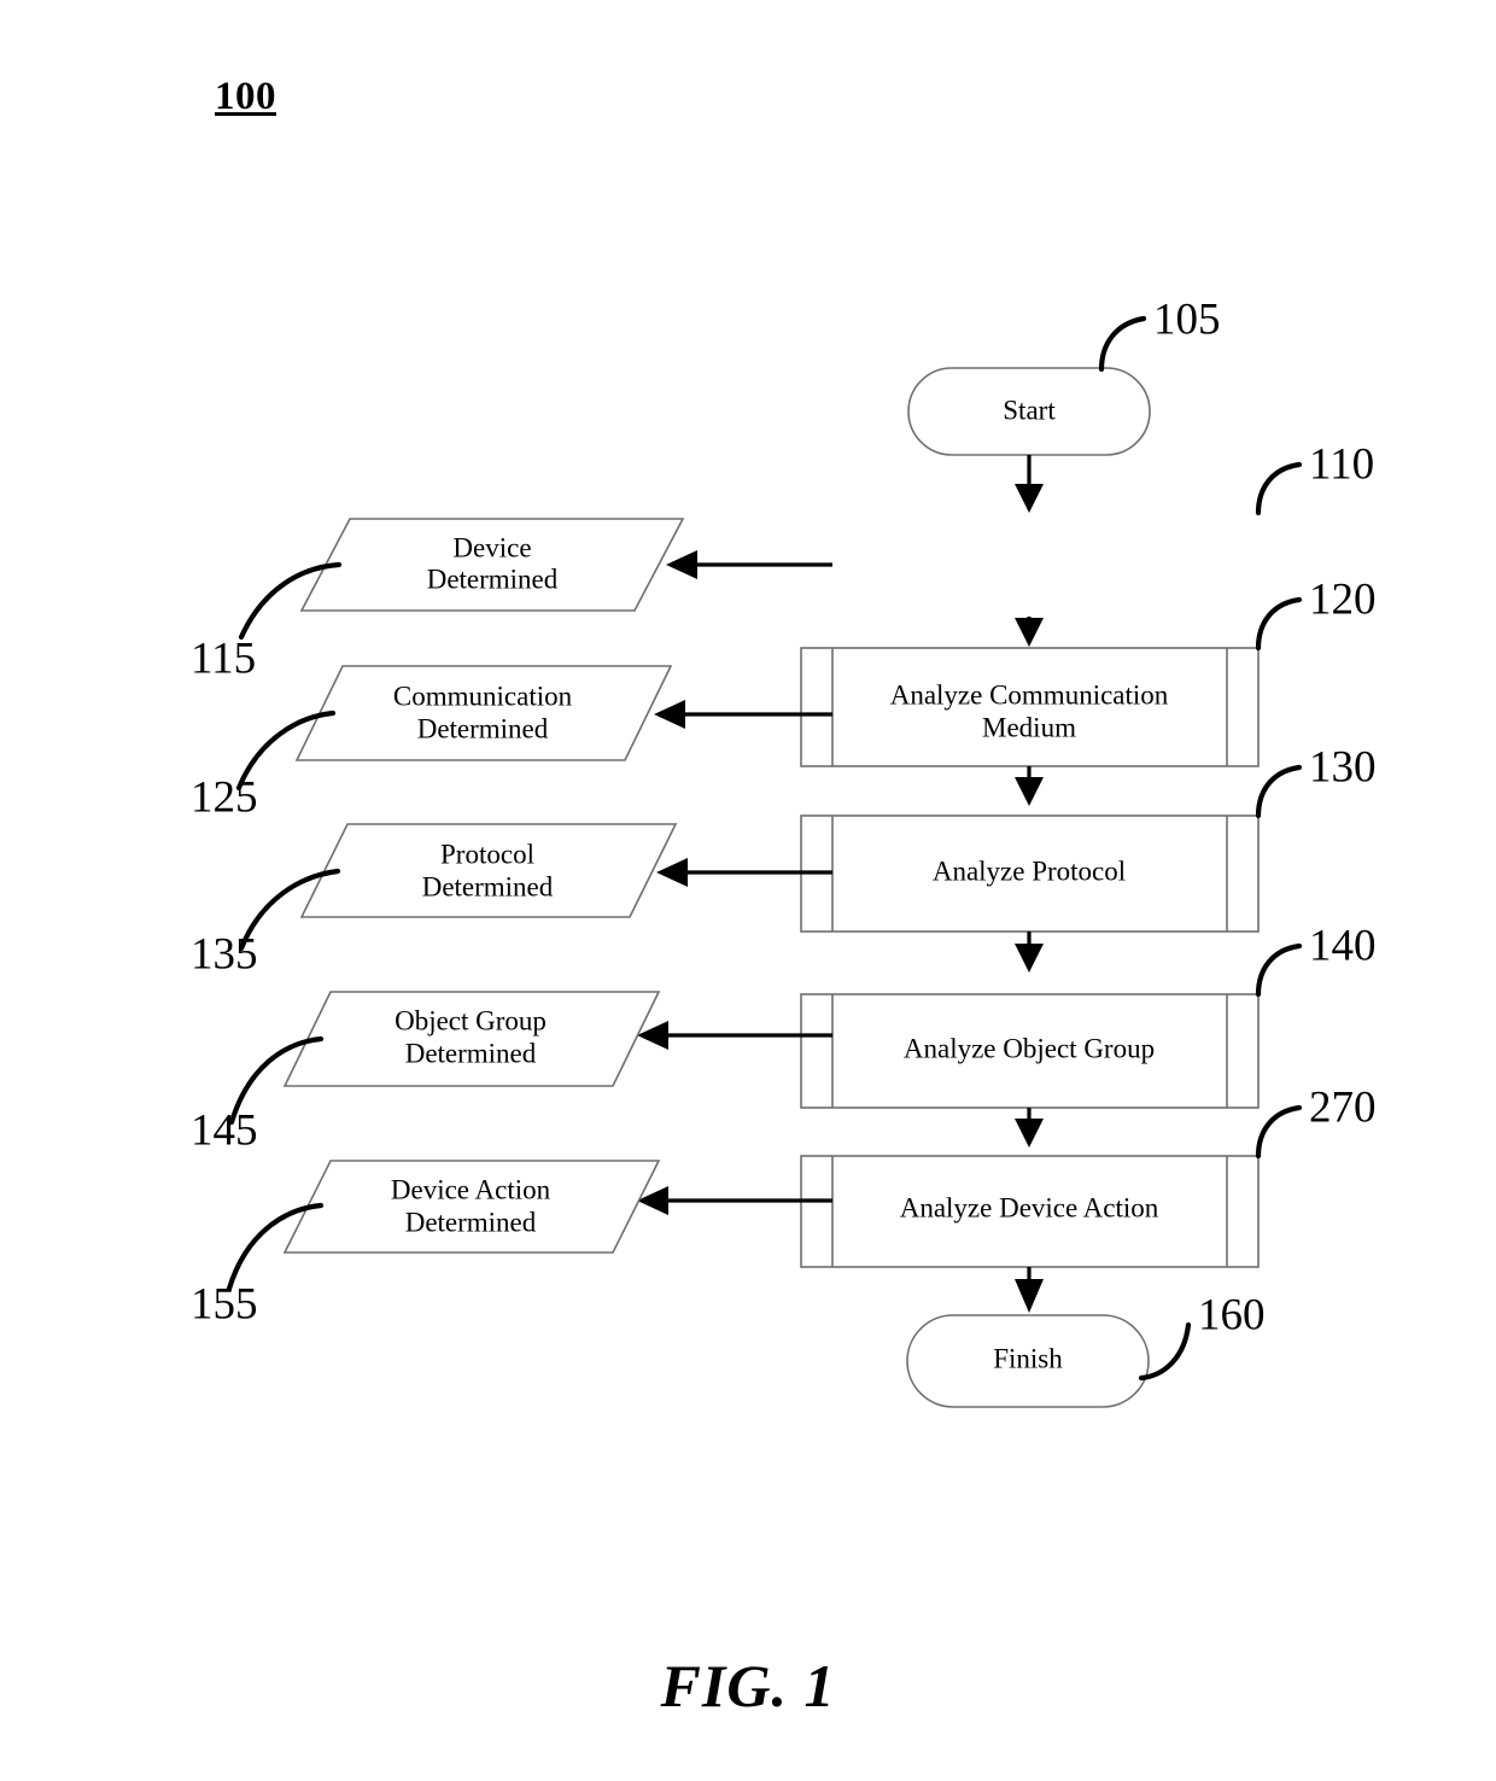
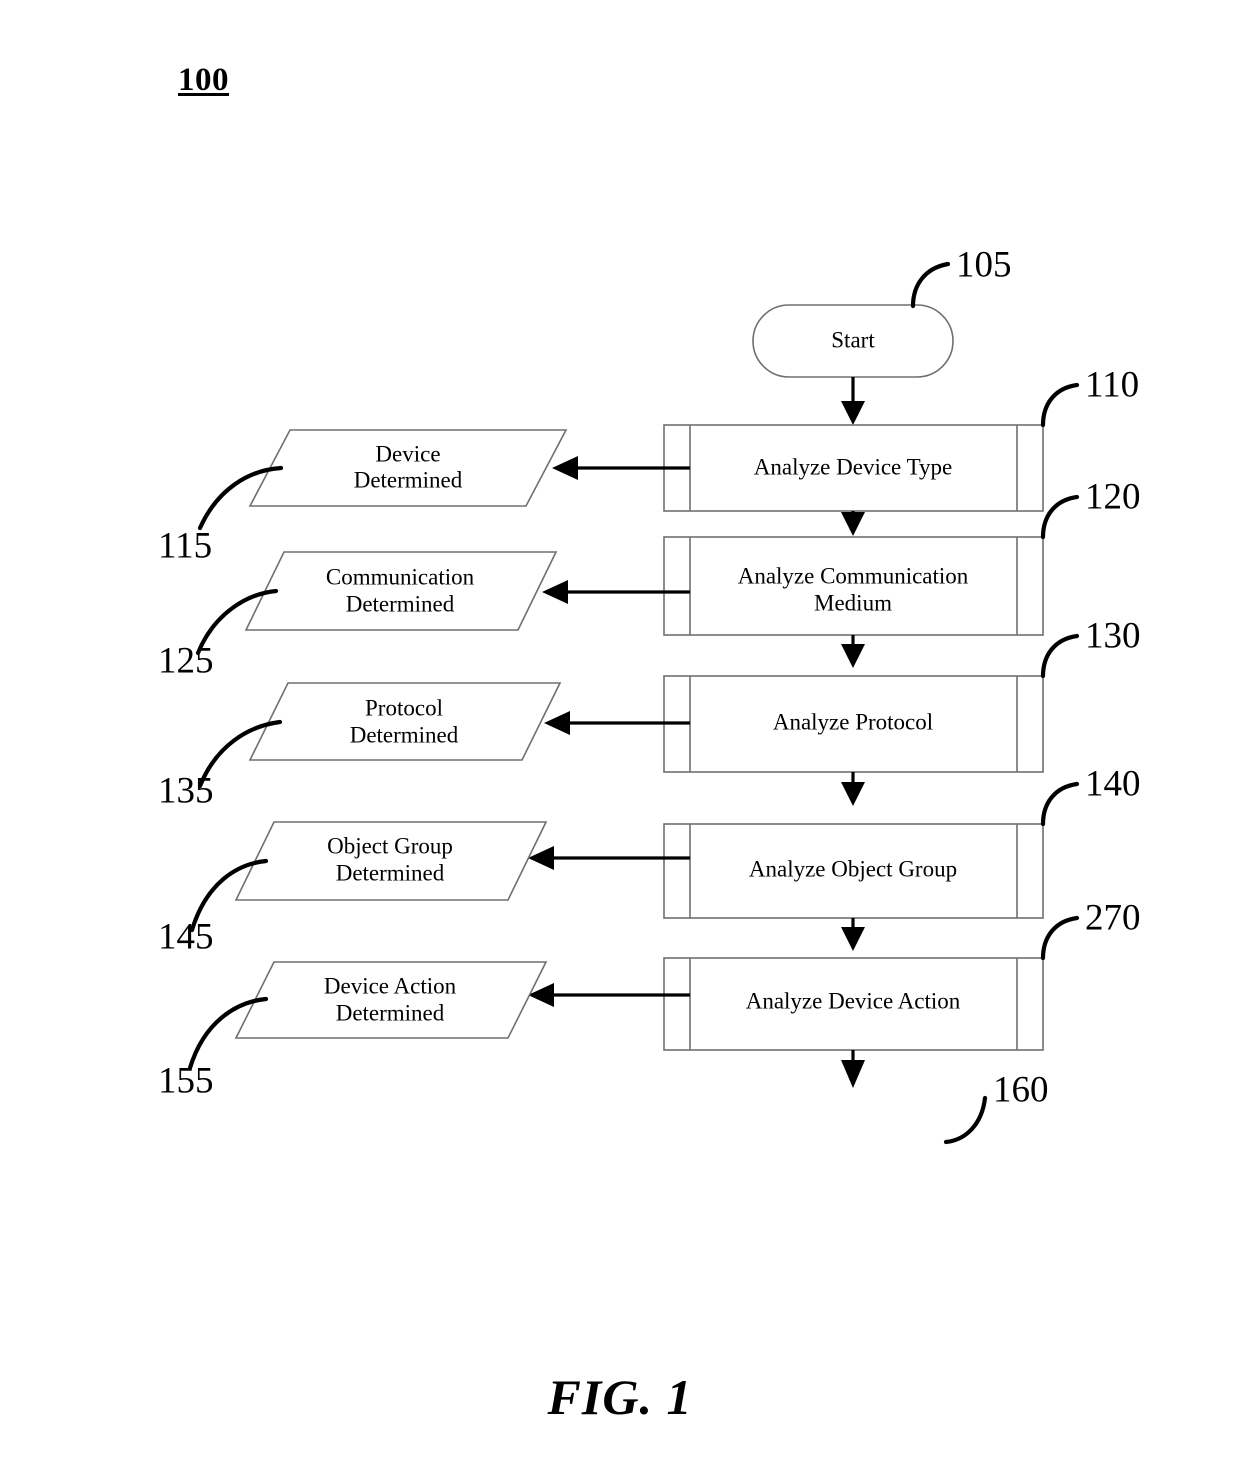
  100
  Start
  105
+ Analyze Device Type
  110
  Device
  Determined
  115
  Analyze Communication
  Medium
  120
  Communication
  Determined
  125
  Analyze Protocol
  130
  Protocol
  Determined
  135
  Analyze Object Group
  140
  Object Group
  Determined
  145
  Analyze Device Action
  270
  Device Action
  Determined
  155
- Finish
  160
  FIG. 1
